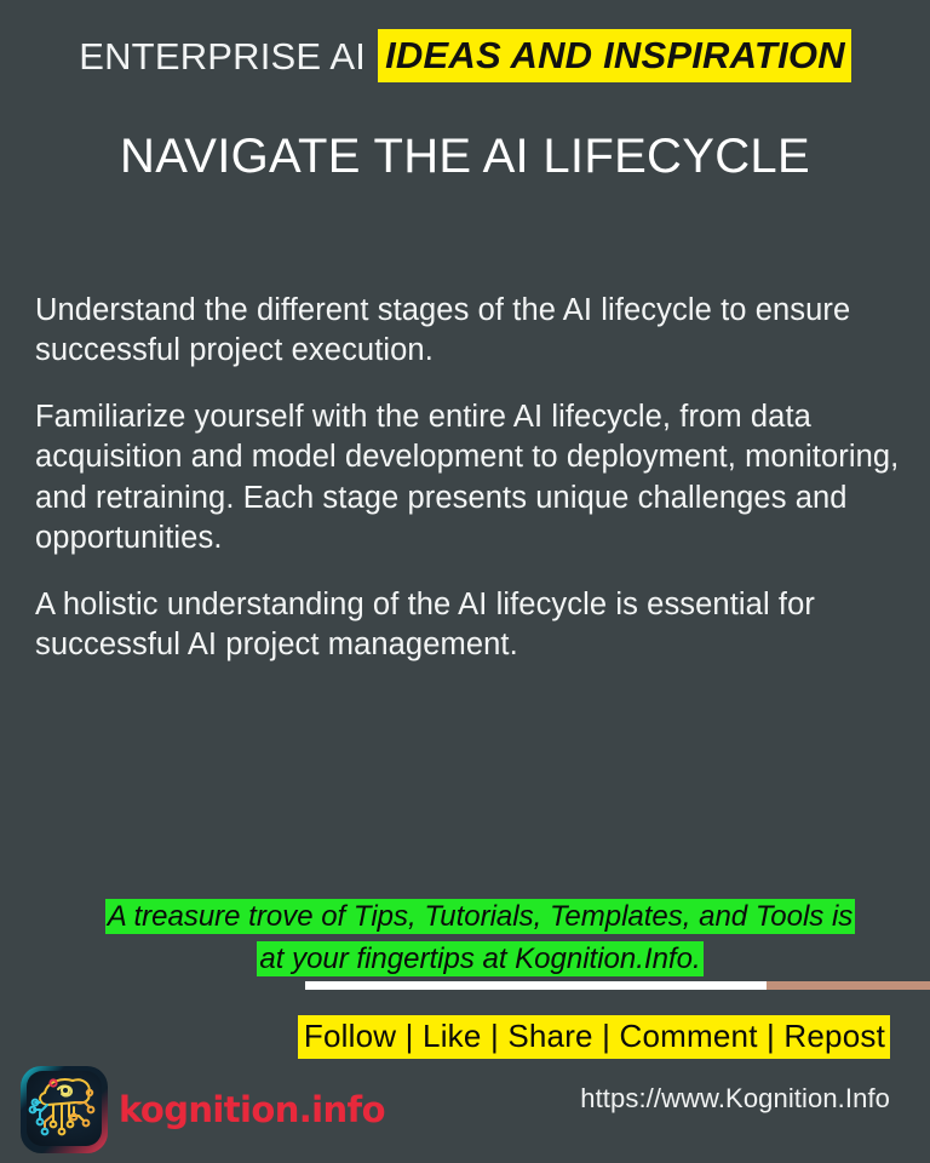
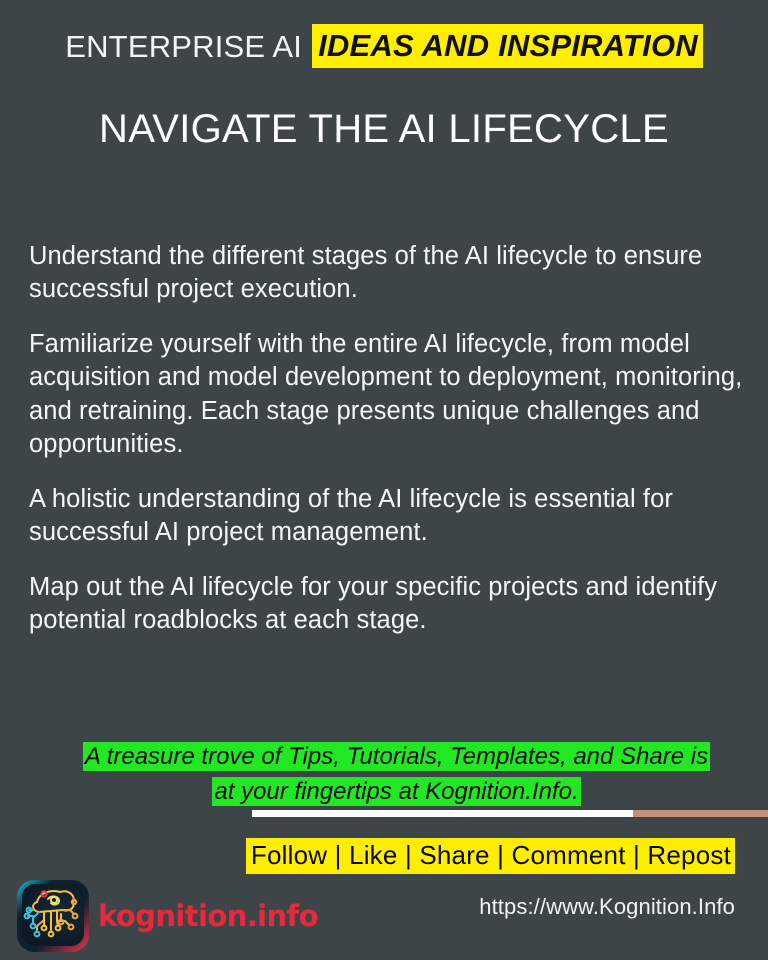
  ENTERPRISE AI
  IDEAS AND INSPIRATION
  NAVIGATE THE AI LIFECYCLE
  Understand the different stages of the AI lifecycle to ensure successful project execution.
- Familiarize yourself with the entire AI lifecycle, from data acquisition and model development to deployment, monitoring, and retraining. Each stage presents unique challenges and opportunities.
+ Familiarize yourself with the entire AI lifecycle, from model acquisition and model development to deployment, monitoring, and retraining. Each stage presents unique challenges and opportunities.
  A holistic understanding of the AI lifecycle is essential for successful AI project management.
+ Map out the AI lifecycle for your specific projects and identify potential roadblocks at each stage.
- A treasure trove of Tips, Tutorials, Templates, and Tools is
+ A treasure trove of Tips, Tutorials, Templates, and Share is
  at your fingertips at Kognition.Info.
  Follow | Like | Share | Comment | Repost
  kognition.info
  https://www.Kognition.Info
